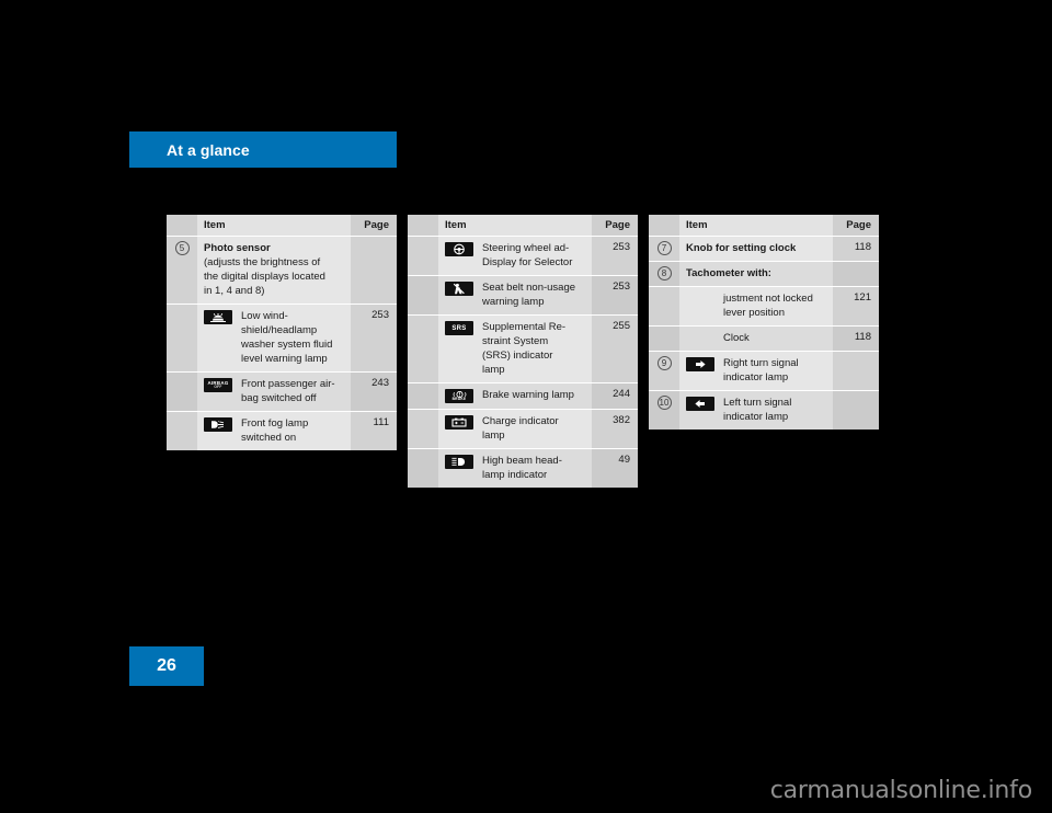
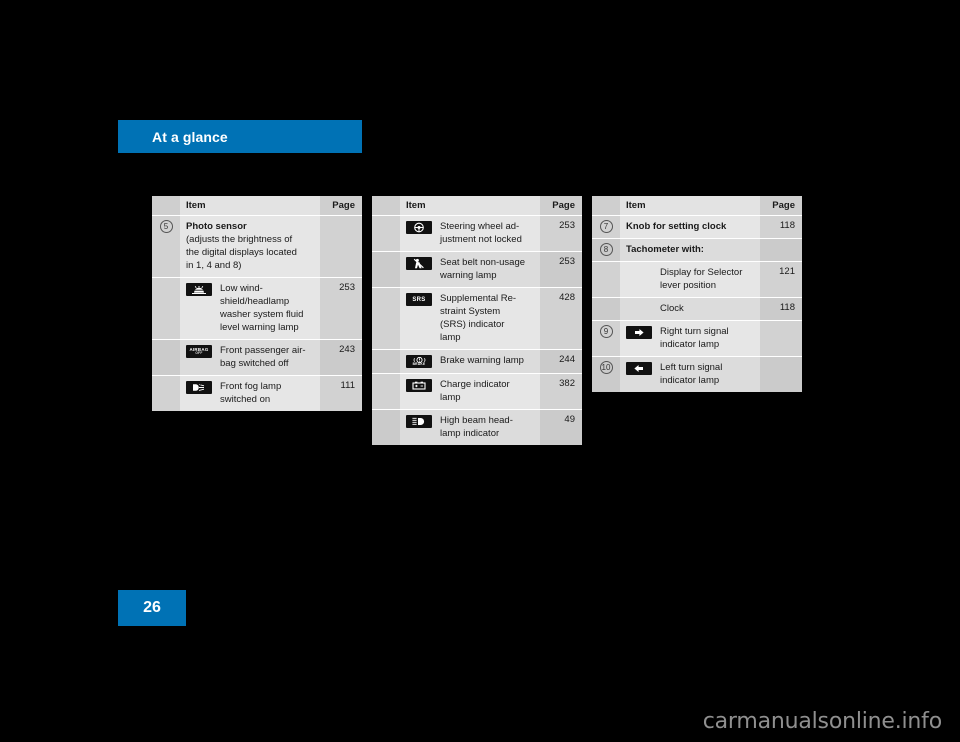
  At a glance
  26
  Item
  Page
  5
  Photo sensor
  (adjusts the brightness of
  the digital displays located
  in 1, 4 and 8)
  Low wind-
  shield/headlamp
  washer system fluid
  level warning lamp
  253
  Front passenger air-
  bag switched off
  243
  Front fog lamp
  switched on
  111
  Item
  Page
  Steering wheel ad-
- Display for Selector
+ justment not locked
  253
  Seat belt non-usage
  warning lamp
  253
  Supplemental Re-
  straint System
  (SRS) indicator
  lamp
- 255
+ 428
  Brake warning lamp
  244
  Charge indicator
  lamp
  382
  High beam head-
  lamp indicator
  49
  Item
  Page
  7
  Knob for setting clock
  118
  8
  Tachometer with:
- justment not locked
+ Display for Selector
  lever position
  121
  Clock
  118
  9
  Right turn signal
  indicator lamp
  10
  Left turn signal
  indicator lamp
  carmanualsonline.info
